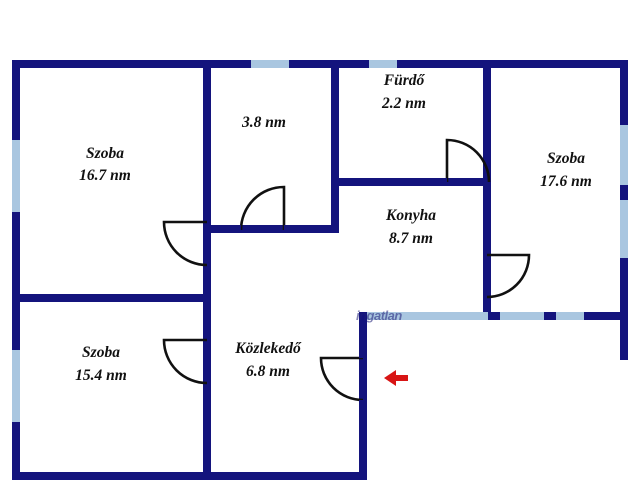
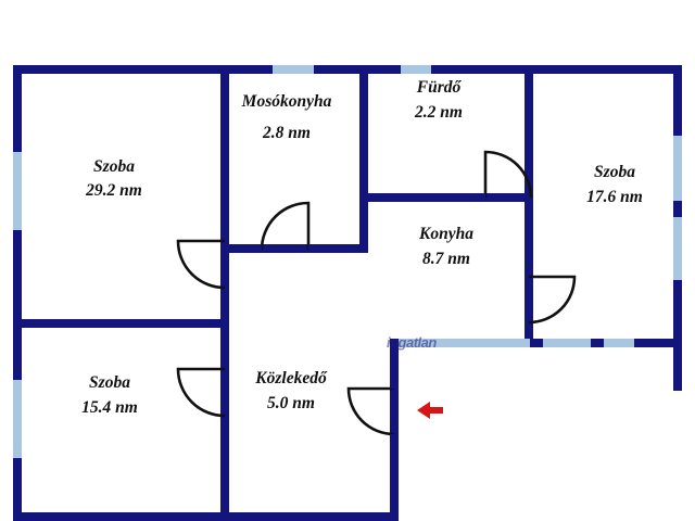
  Szoba
- 16.7 nm
+ 29.2 nm
+ Mosókonyha
- 3.8 nm
+ 2.8 nm
  Fürdő
  2.2 nm
  Szoba
  17.6 nm
  Konyha
  8.7 nm
  Szoba
  15.4 nm
  Közlekedő
- 6.8 nm
+ 5.0 nm
  ingatlan
